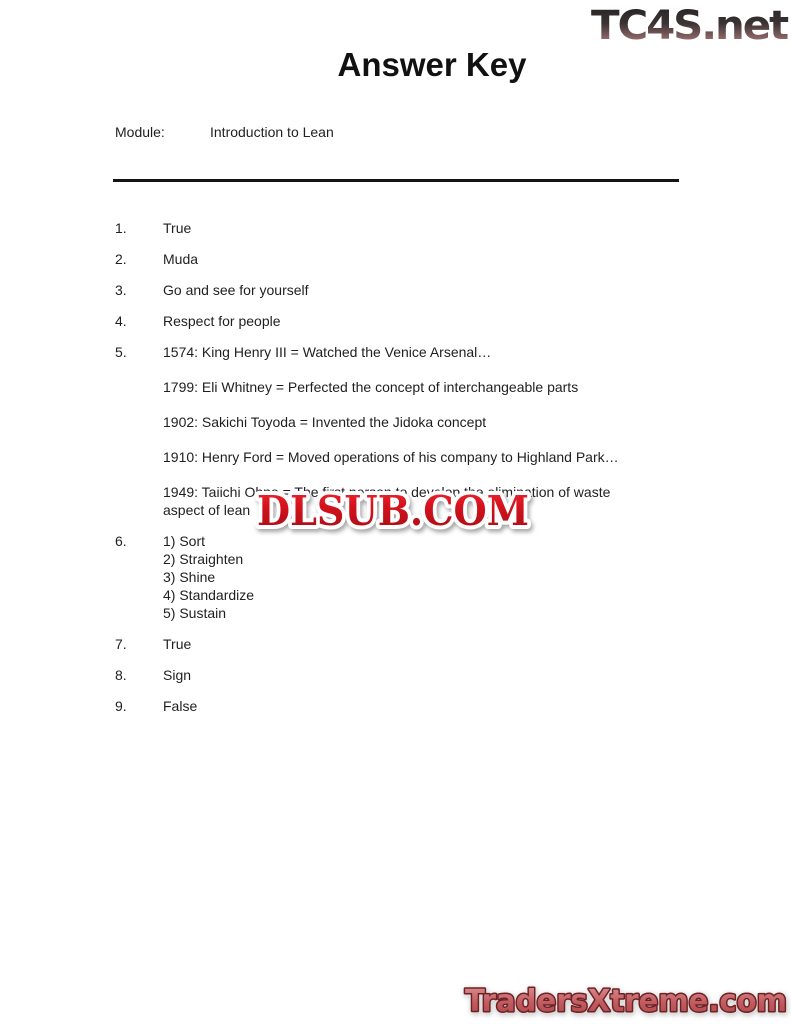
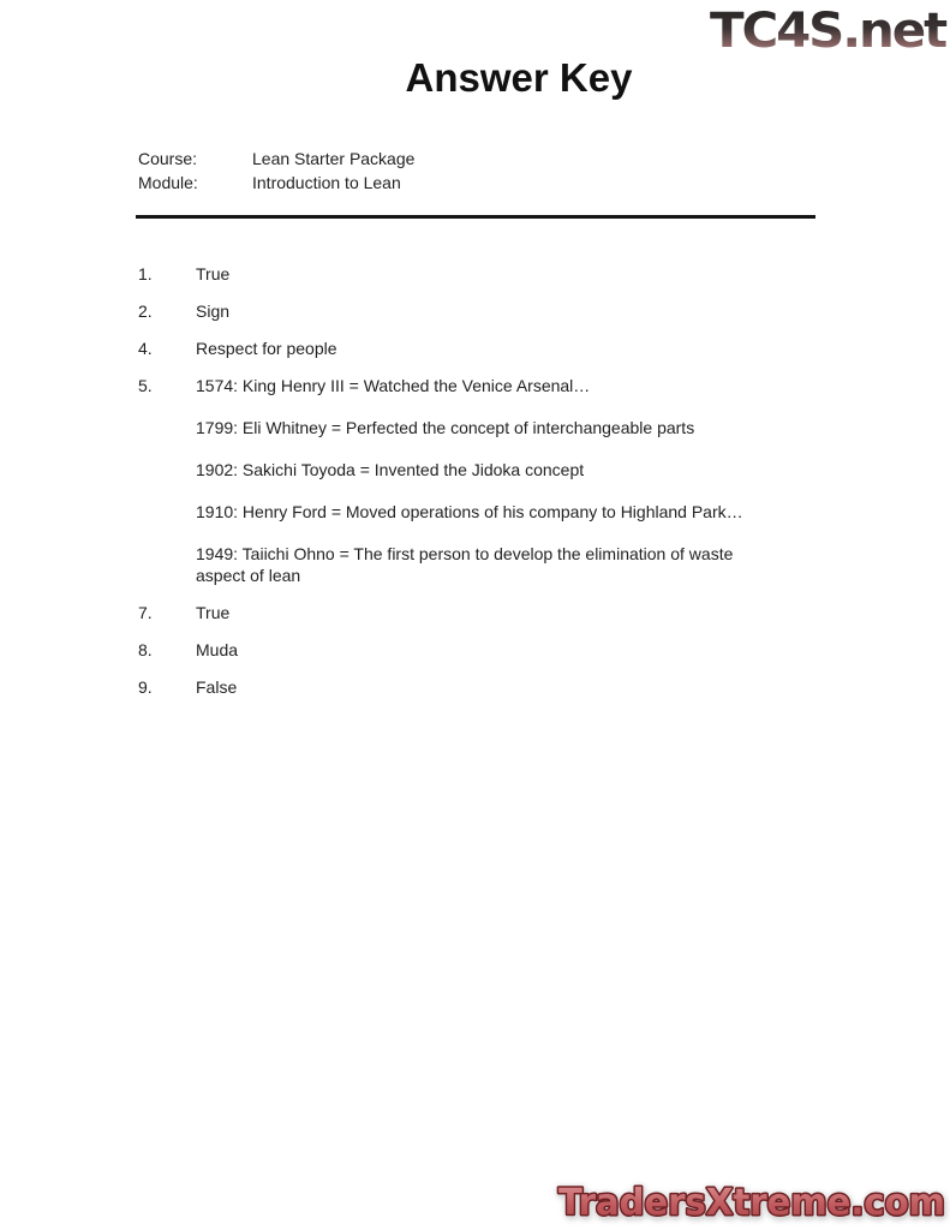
  TC4S.net
  Answer Key
+ Course:
+ Lean Starter Package
  Module:
  Introduction to Lean
  1.
  True
  2.
- Muda
+ Sign
- 3.
- Go and see for yourself
  4.
  Respect for people
  5.
  1574: King Henry III = Watched the Venice Arsenal…
  1799: Eli Whitney = Perfected the concept of interchangeable parts
  1902: Sakichi Toyoda = Invented the Jidoka concept
  1910: Henry Ford = Moved operations of his company to Highland Park…
  1949: Taiichi Ohno = The first person to develop the elimination of waste
  aspect of lean
- 6.
- 1) Sort
- 2) Straighten
- 3) Shine
- 4) Standardize
- 5) Sustain
  7.
  True
  8.
- Sign
+ Muda
  9.
  False
- DLSUB.COM
  TradersXtreme.com
